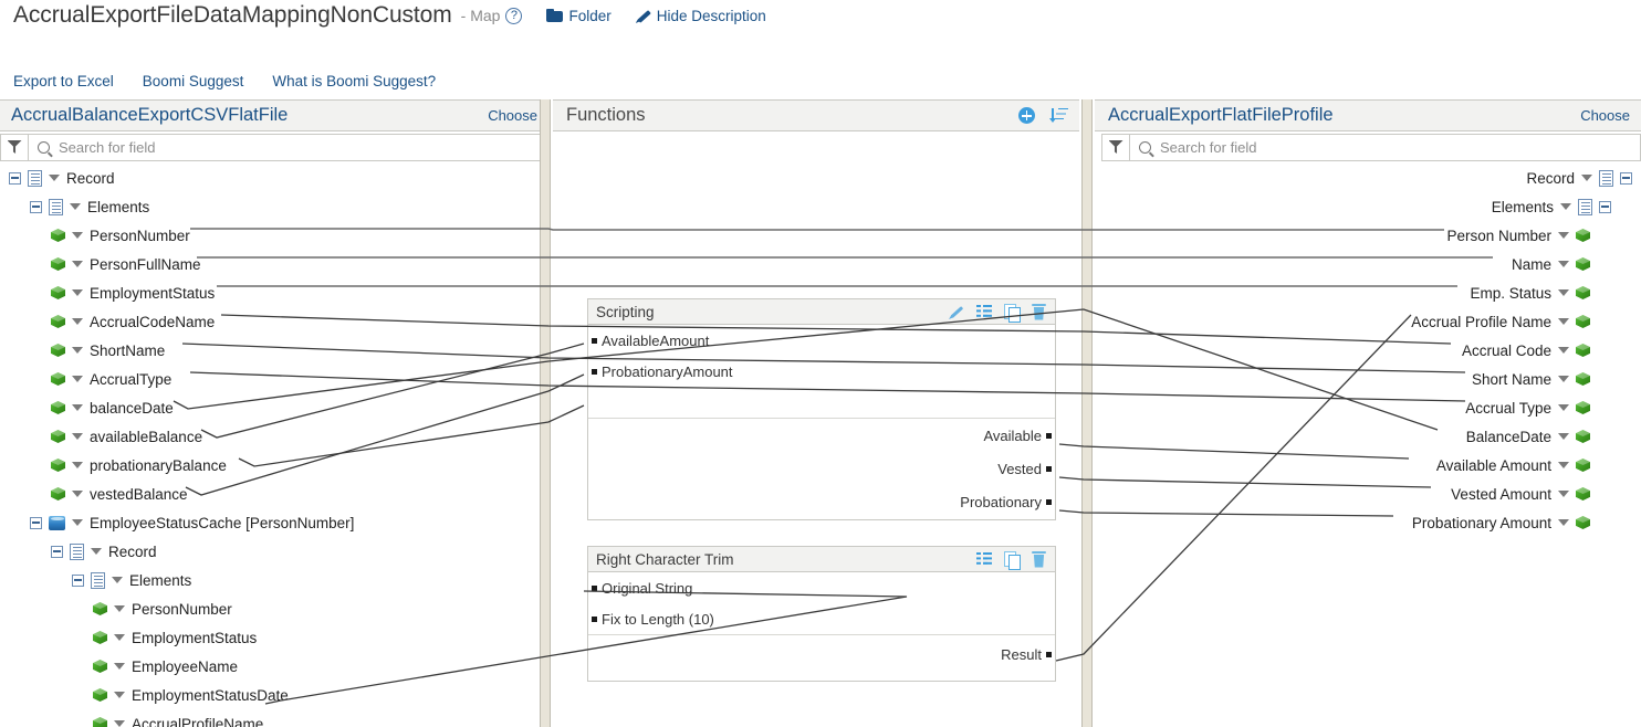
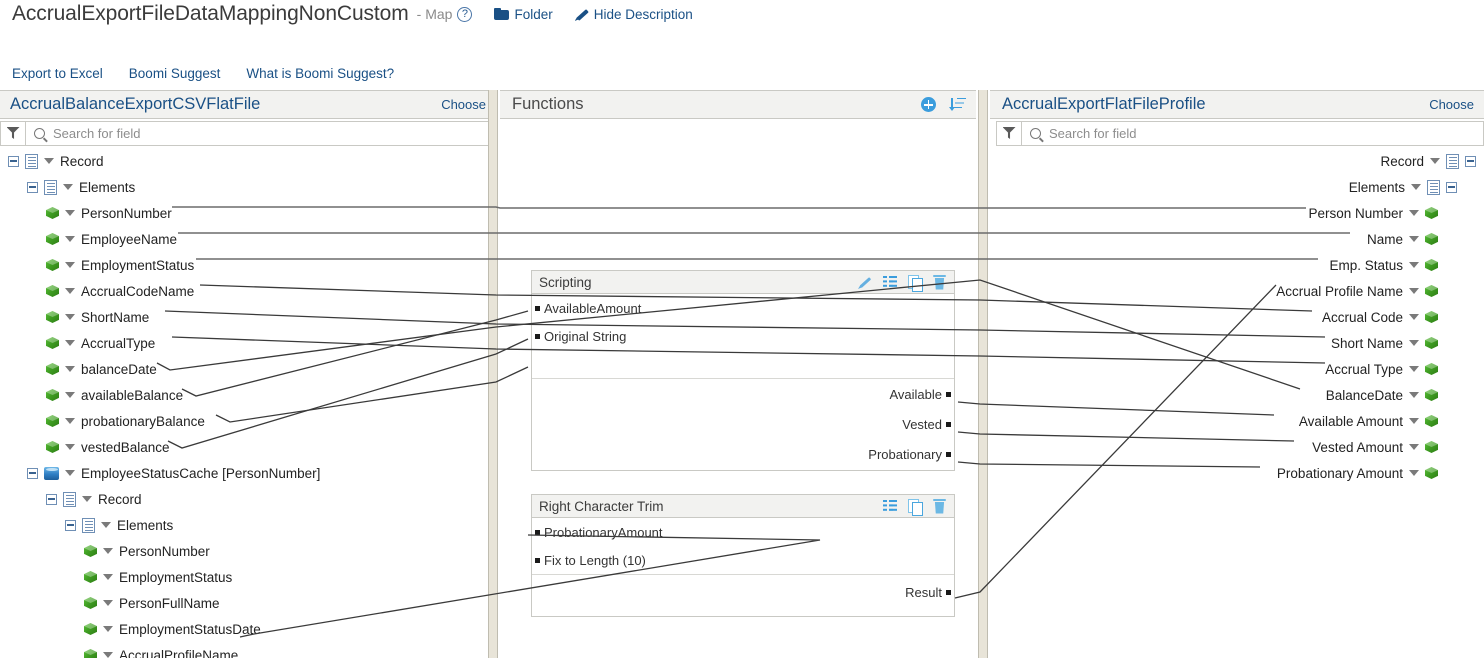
  AccrualExportFileDataMappingNonCustom
  - Map
  ?
  Folder
  Hide Description
  Export to Excel
  Boomi Suggest
  What is Boomi Suggest?
  AccrualBalanceExportCSVFlatFile
  Choose
  Search for field
  Record
  Elements
  PersonNumber
- PersonFullName
+ EmployeeName
  EmploymentStatus
  AccrualCodeName
  ShortName
  AccrualType
  balanceDate
  availableBalance
  probationaryBalance
  vestedBalance
  EmployeeStatusCache [PersonNumber]
  Record
  Elements
  PersonNumber
  EmploymentStatus
- EmployeeName
+ PersonFullName
  EmploymentStatusDate
  AccrualProfileName
  Functions
  Scripting
  AvailableAmount
- ProbationaryAmount
+ Original String
  Available
  Vested
  Probationary
  Right Character Trim
- Original String
+ ProbationaryAmount
  Fix to Length (10)
  Result
  AccrualExportFlatFileProfile
  Choose
  Search for field
  Record
  Elements
  Person Number
  Name
  Emp. Status
  Accrual Profile Name
  Accrual Code
  Short Name
  Accrual Type
  BalanceDate
  Available Amount
  Vested Amount
  Probationary Amount
